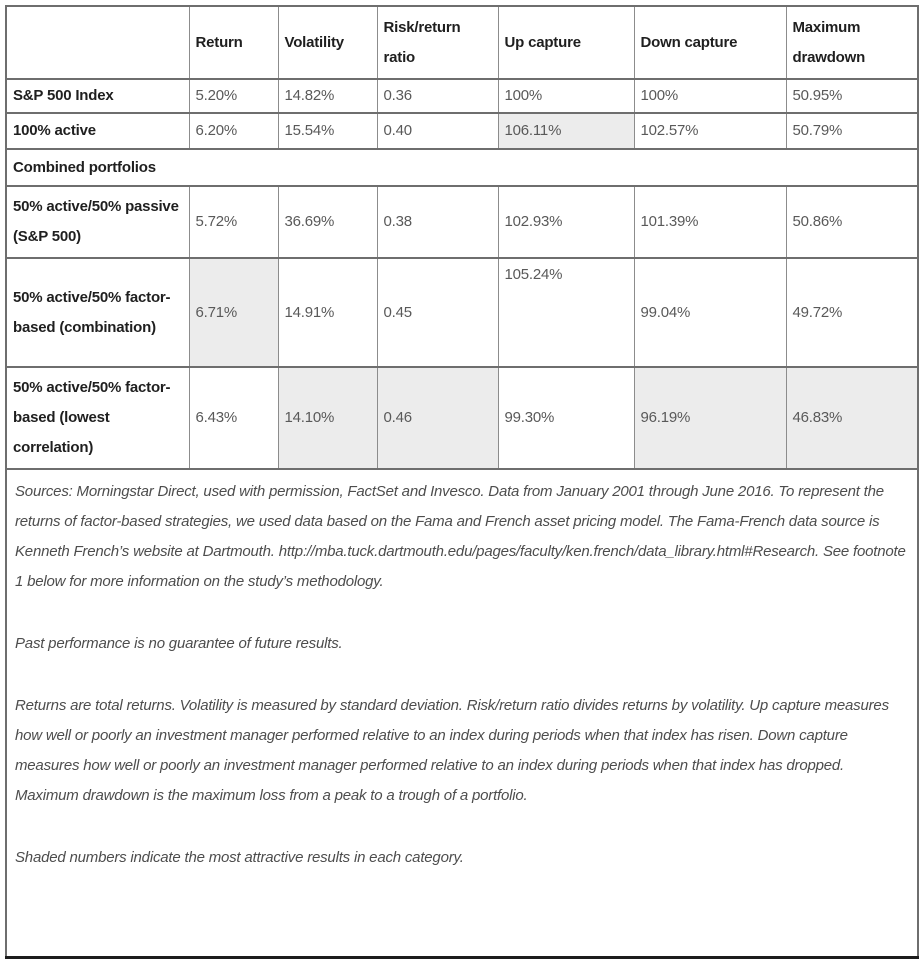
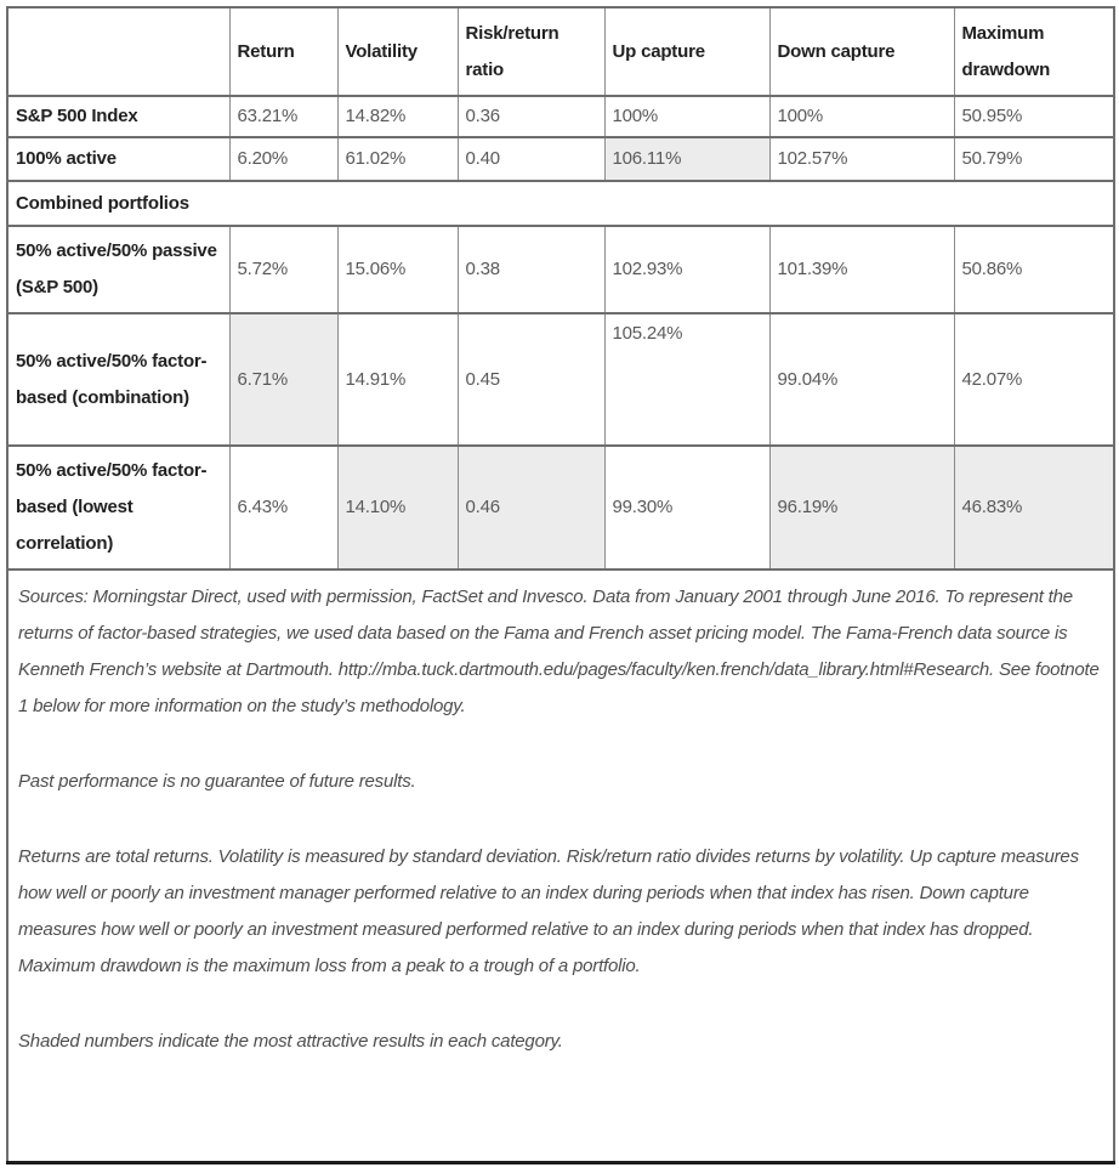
  	Return	Volatility	Risk/return ratio	Up capture	Down capture	Maximum drawdown
- S&P 500 Index	5.20%	14.82%	0.36	100%	100%	50.95%
+ S&P 500 Index	63.21%	14.82%	0.36	100%	100%	50.95%
- 100% active	6.20%	15.54%	0.40	106.11%	102.57%	50.79%
+ 100% active	6.20%	61.02%	0.40	106.11%	102.57%	50.79%
  Combined portfolios
- 50% active/50% passive (S&P 500)	5.72%	36.69%	0.38	102.93%	101.39%	50.86%
+ 50% active/50% passive (S&P 500)	5.72%	15.06%	0.38	102.93%	101.39%	50.86%
- 50% active/50% factor-based (combination)	6.71%	14.91%	0.45	105.24%	99.04%	49.72%
+ 50% active/50% factor-based (combination)	6.71%	14.91%	0.45	105.24%	99.04%	42.07%
  50% active/50% factor-based (lowest correlation)	6.43%	14.10%	0.46	99.30%	96.19%	46.83%
- Sources: Morningstar Direct, used with permission, FactSet and Invesco. Data from January 2001 through June 2016. To represent the returns of factor-based strategies, we used data based on the Fama and French asset pricing model. The Fama-French data source is Kenneth French’s website at Dartmouth. http://mba.tuck.dartmouth.edu/pages/faculty/ken.french/data_library.html#Research. See footnote 1 below for more information on the study’s methodology. Past performance is no guarantee of future results. Returns are total returns. Volatility is measured by standard deviation. Risk/return ratio divides returns by volatility. Up capture measures how well or poorly an investment manager performed relative to an index during periods when that index has risen. Down capture measures how well or poorly an investment manager performed relative to an index during periods when that index has dropped. Maximum drawdown is the maximum loss from a peak to a trough of a portfolio. Shaded numbers indicate the most attractive results in each category.
+ Sources: Morningstar Direct, used with permission, FactSet and Invesco. Data from January 2001 through June 2016. To represent the returns of factor-based strategies, we used data based on the Fama and French asset pricing model. The Fama-French data source is Kenneth French’s website at Dartmouth. http://mba.tuck.dartmouth.edu/pages/faculty/ken.french/data_library.html#Research. See footnote 1 below for more information on the study’s methodology. Past performance is no guarantee of future results. Returns are total returns. Volatility is measured by standard deviation. Risk/return ratio divides returns by volatility. Up capture measures how well or poorly an investment manager performed relative to an index during periods when that index has risen. Down capture measures how well or poorly an investment measured performed relative to an index during periods when that index has dropped. Maximum drawdown is the maximum loss from a peak to a trough of a portfolio. Shaded numbers indicate the most attractive results in each category.
